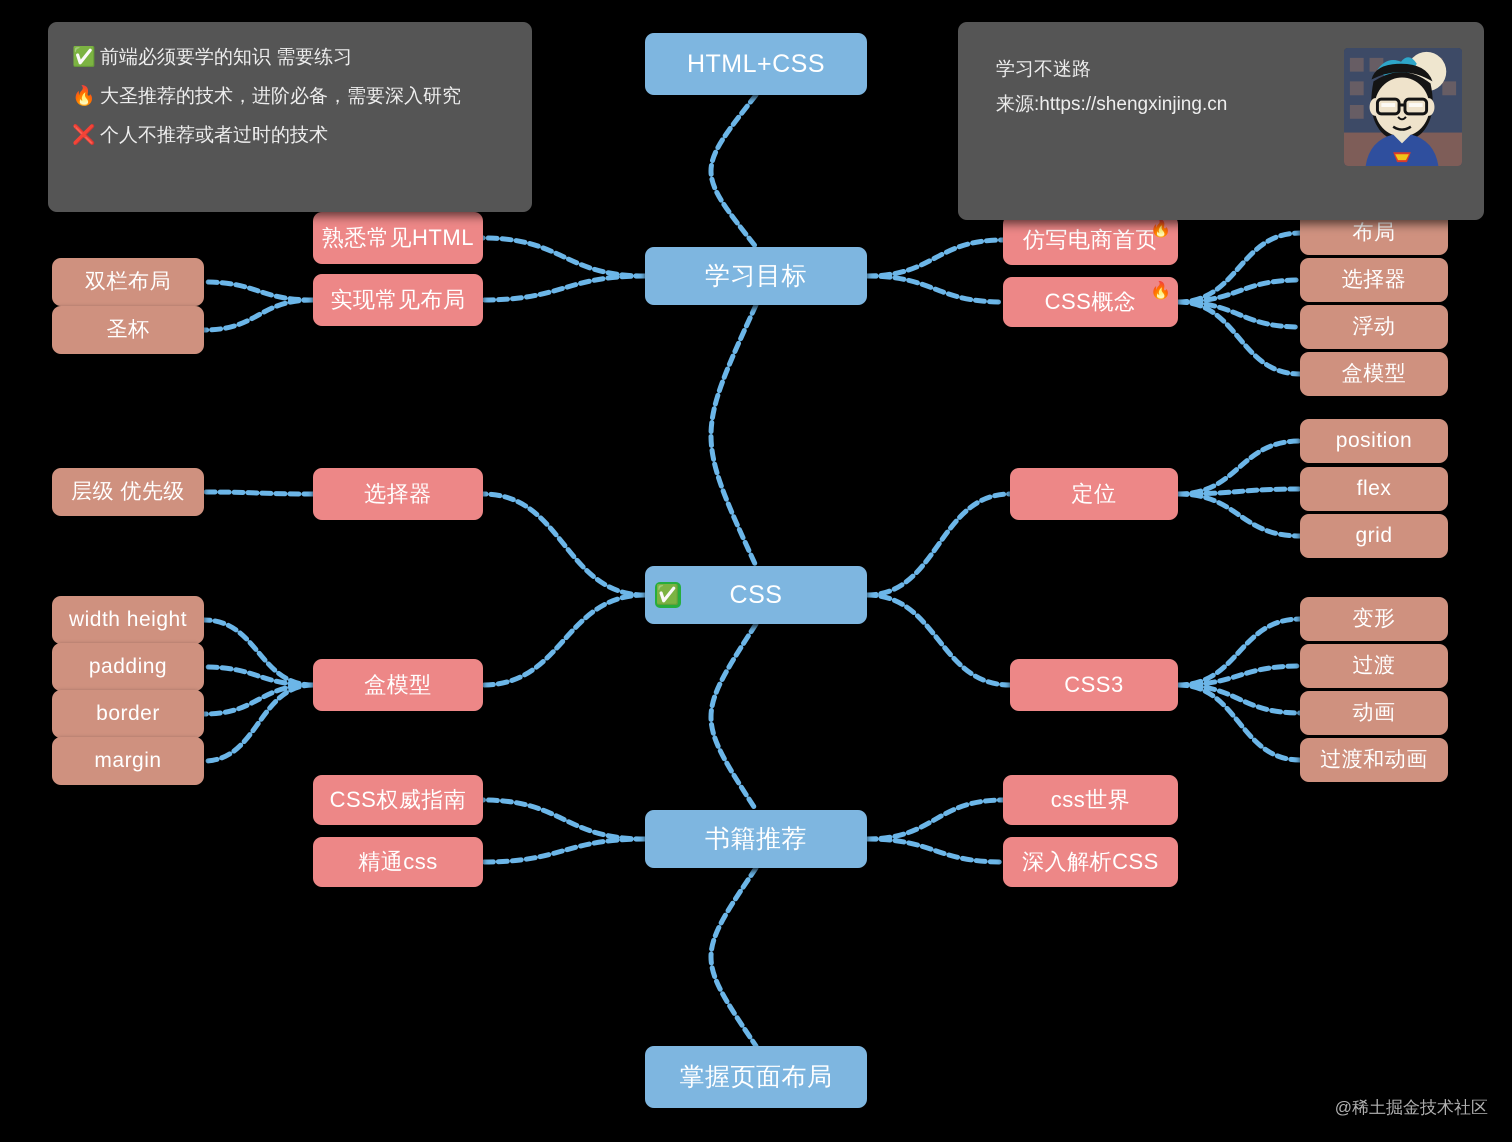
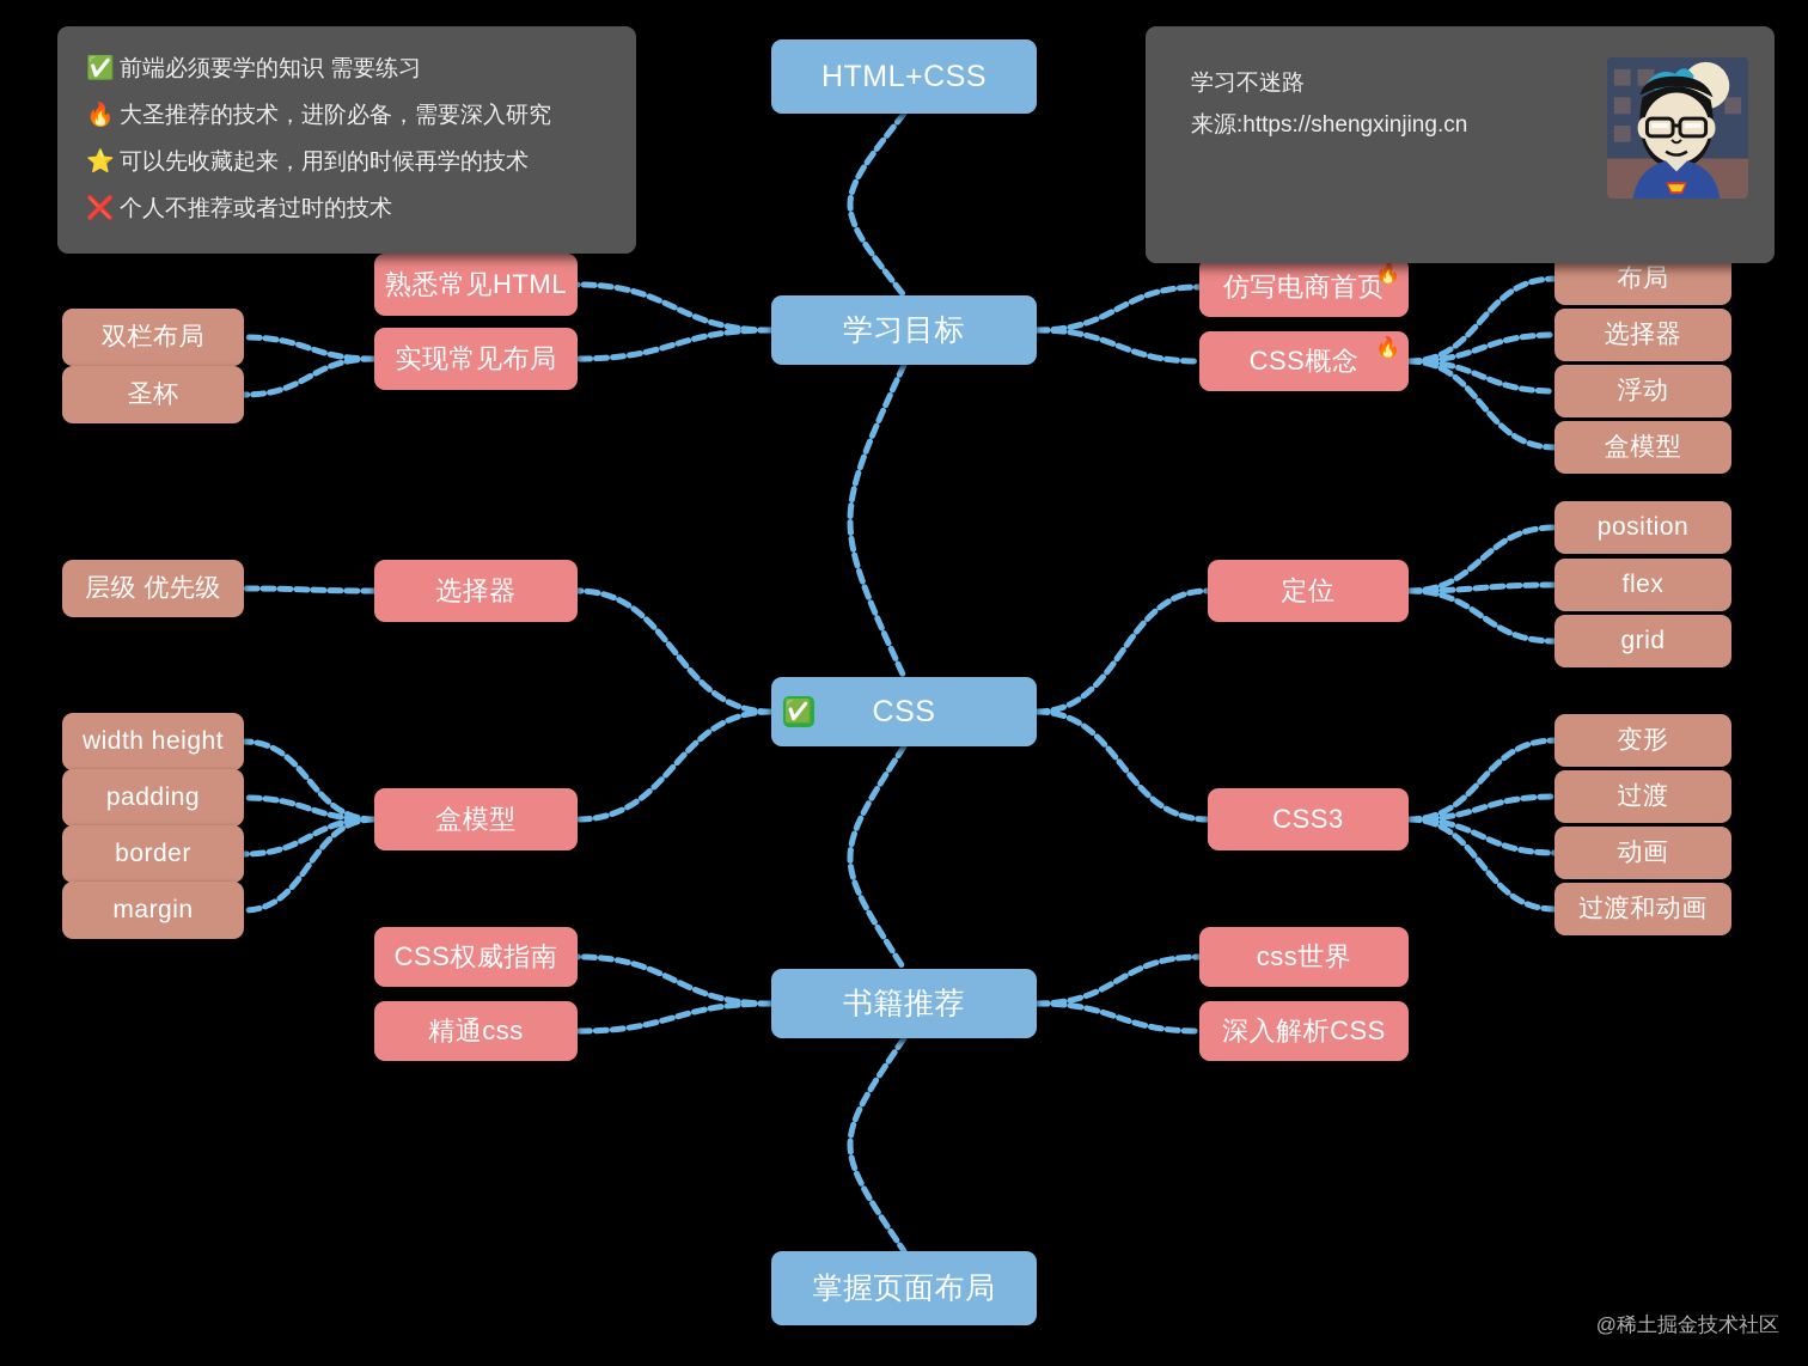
  HTML+CSS
  学习目标
  ✅
  CSS
  书籍推荐
  掌握页面布局
  熟悉常见HTML
  实现常见布局
  选择器
  盒模型
  CSS权威指南
  精通css
  仿写电商首页
  🔥
  CSS概念
  🔥
  定位
  CSS3
  css世界
  深入解析CSS
  双栏布局
  圣杯
  层级 优先级
  width height
  padding
  border
  margin
  布局
  选择器
  浮动
  盒模型
  position
  flex
  grid
  变形
  过渡
  动画
  过渡和动画
  ✅
  前端必须要学的知识 需要练习
  🔥
  大圣推荐的技术，进阶必备，需要深入研究
+ ⭐
+ 可以先收藏起来，用到的时候再学的技术
  ❌
  个人不推荐或者过时的技术
  学习不迷路
  来源:https://shengxinjing.cn
  @稀土掘金技术社区
